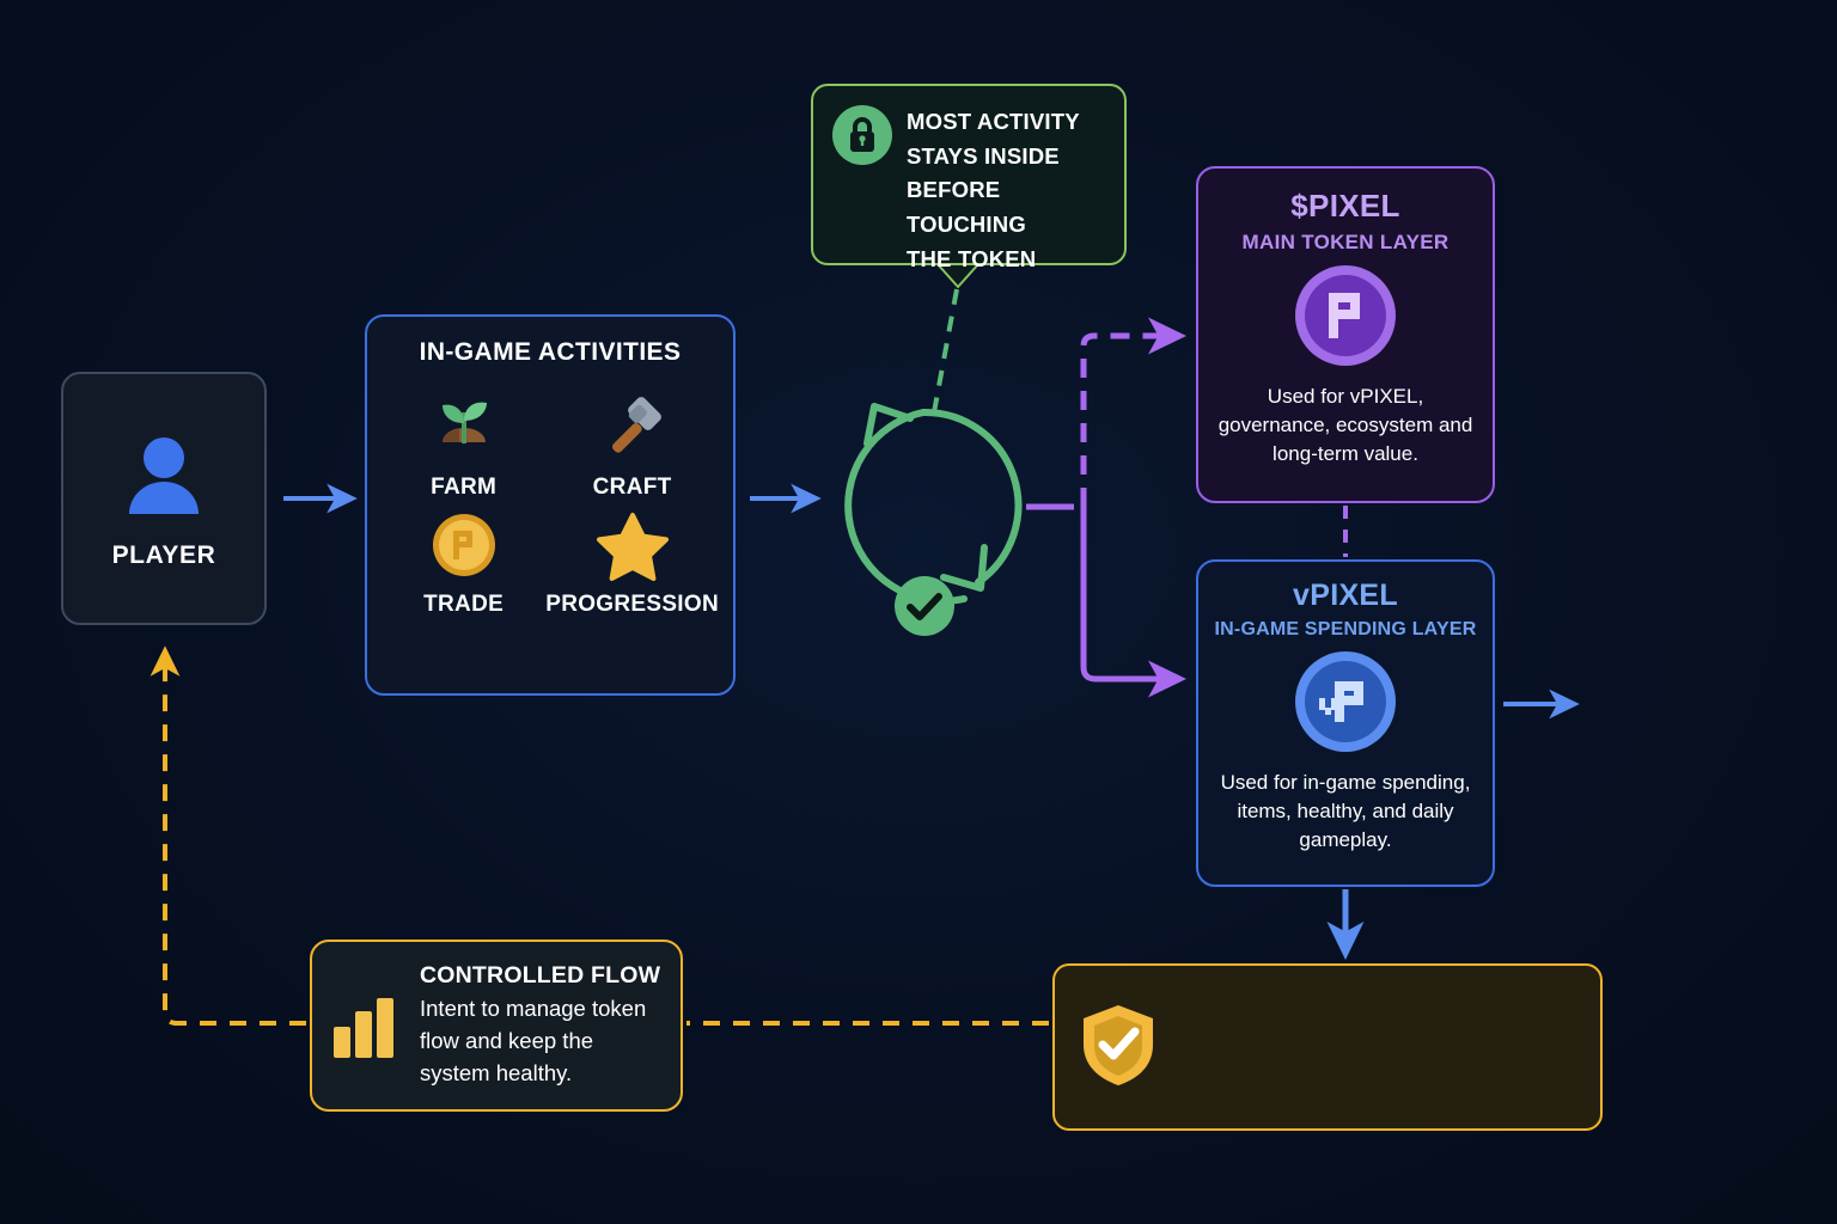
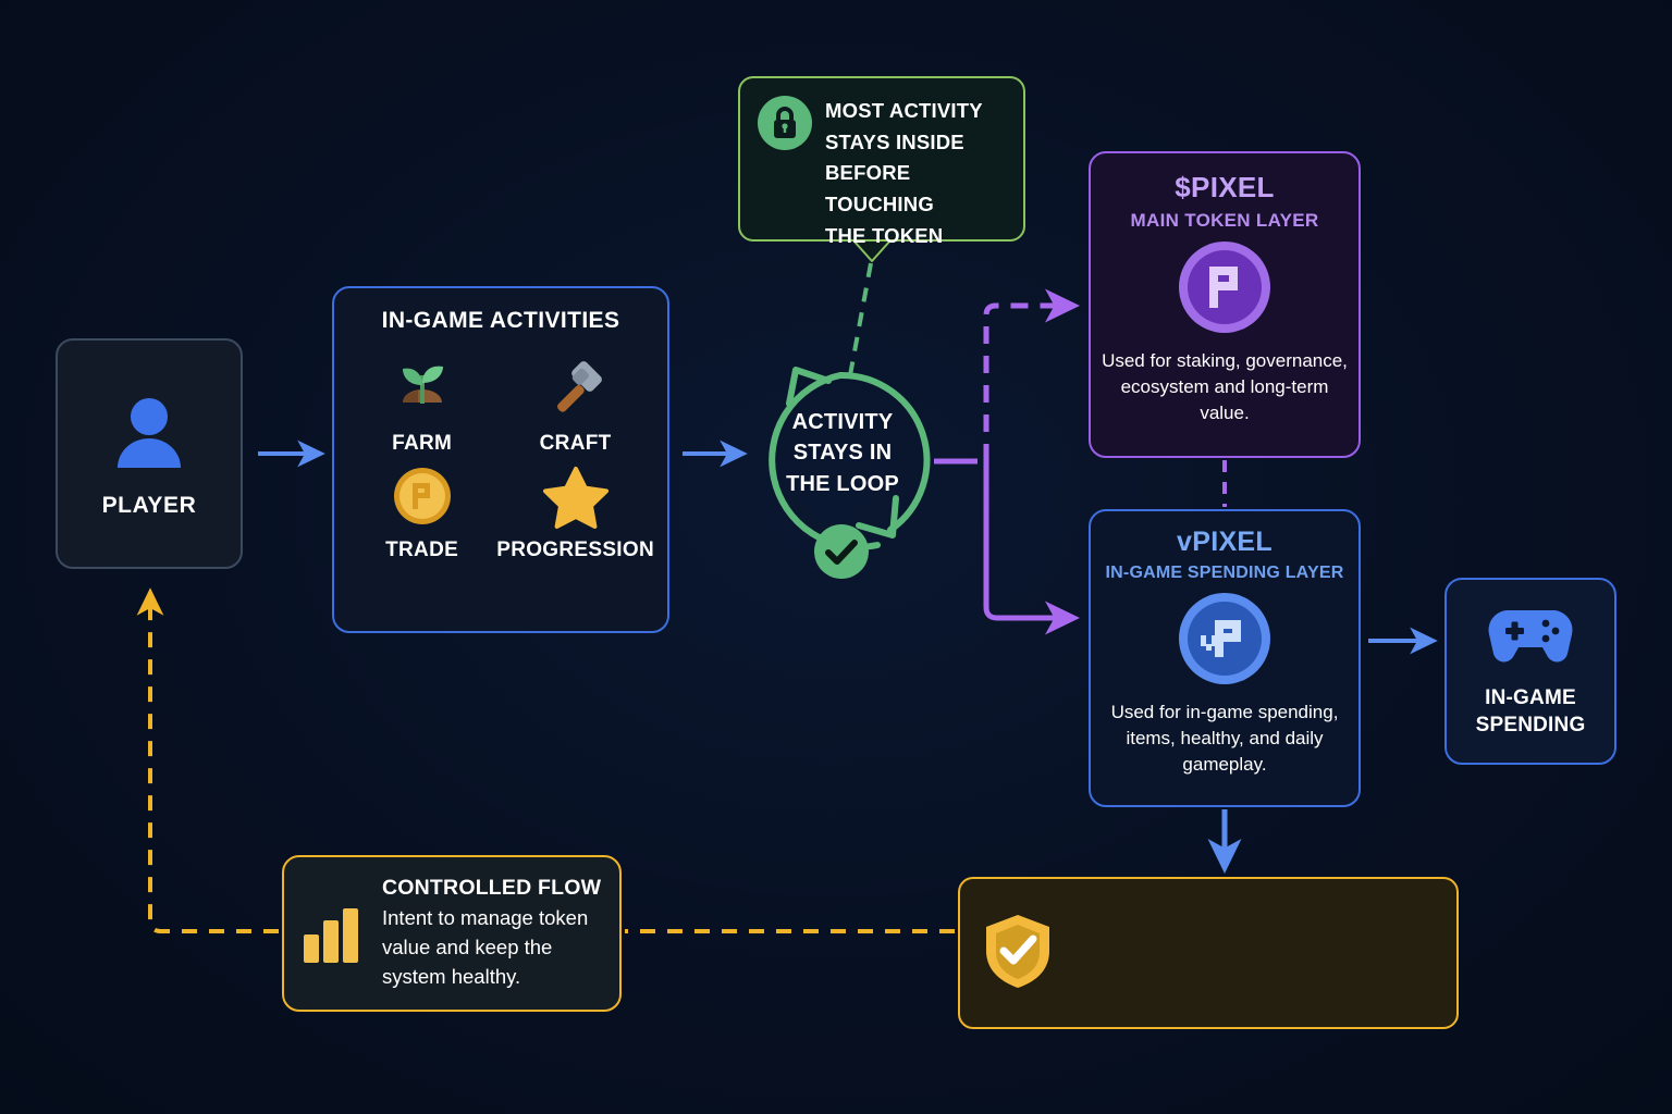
  PLAYER
  IN-GAME ACTIVITIES
  FARM
  CRAFT
  TRADE
  PROGRESSION
  MOST ACTIVITY
  STAYS INSIDE
  BEFORE TOUCHING
  THE TOKEN
+ ACTIVITY
+ STAYS IN
+ THE LOOP
  $PIXEL
  MAIN TOKEN LAYER
- Used for vPIXEL, governance, ecosystem and long-term value.
+ Used for staking, governance, ecosystem and long-term value.
  vPIXEL
  IN-GAME SPENDING LAYER
  Used for in-game spending, items, healthy, and daily gameplay.
+ IN-GAME
+ SPENDING
  CONTROLLED FLOW
- Intent to manage token flow and keep the system healthy.
+ Intent to manage token value and keep the system healthy.
